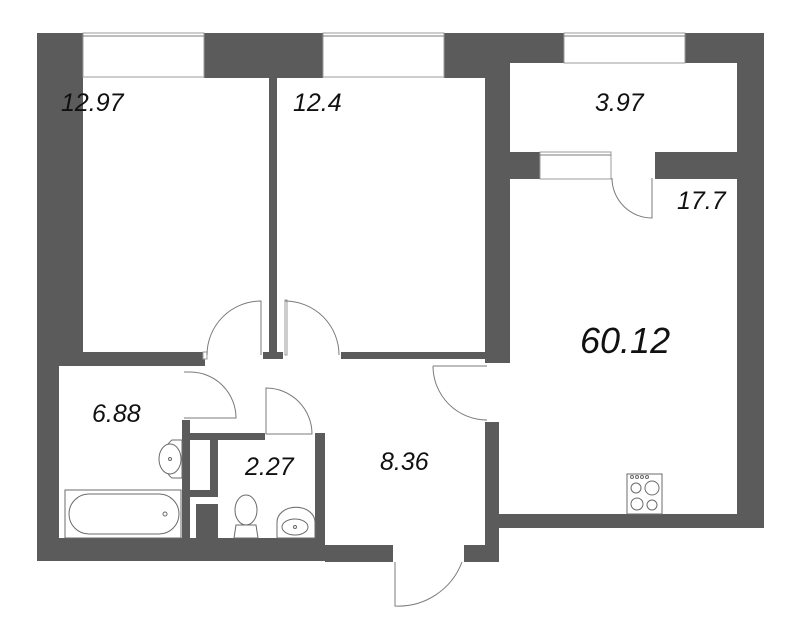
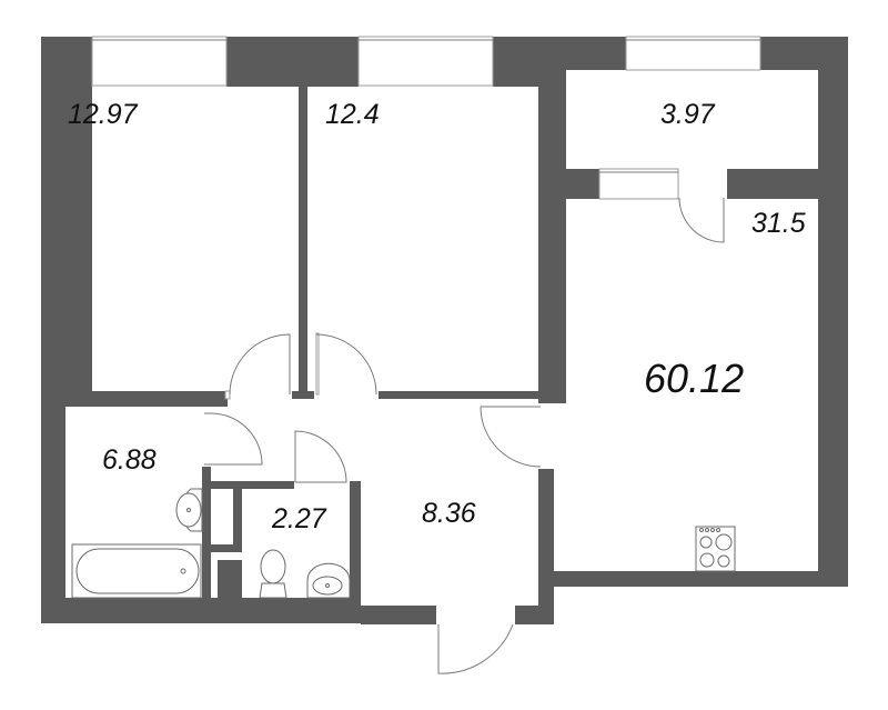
  12.97
  12.4
  3.97
- 17.7
+ 31.5
  60.12
  6.88
  2.27
  8.36
